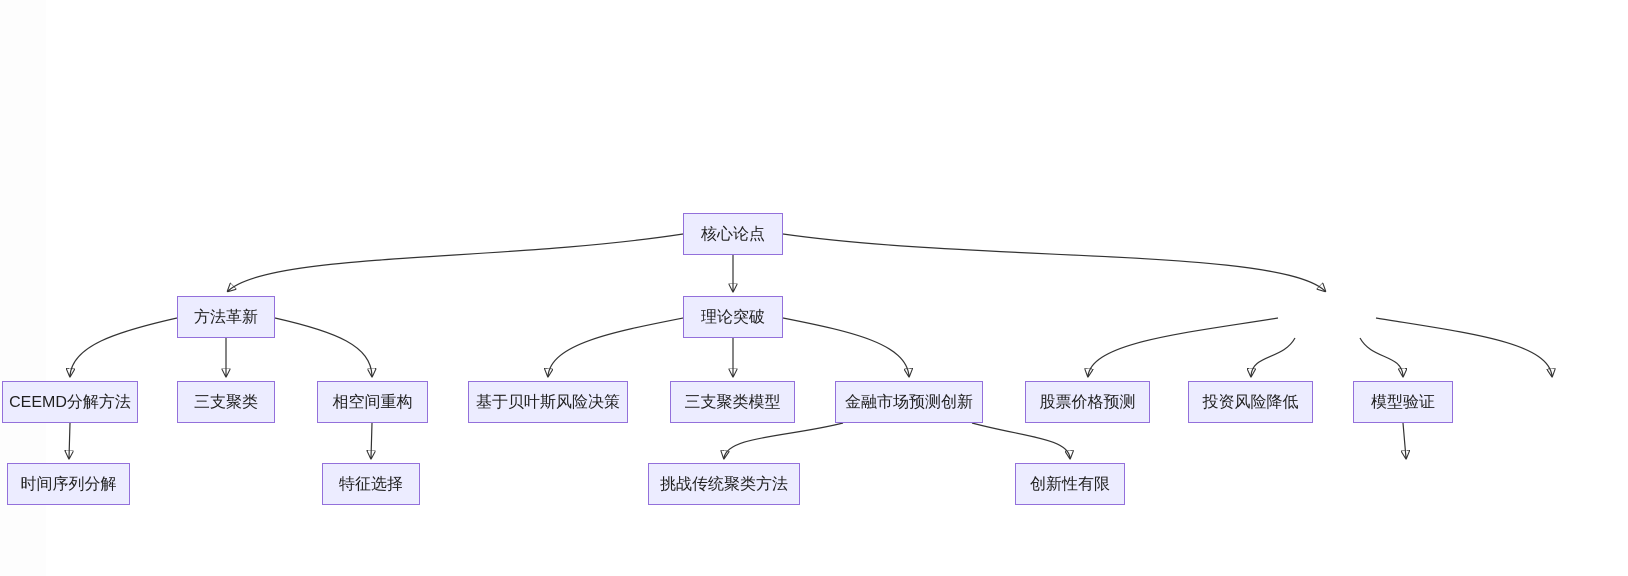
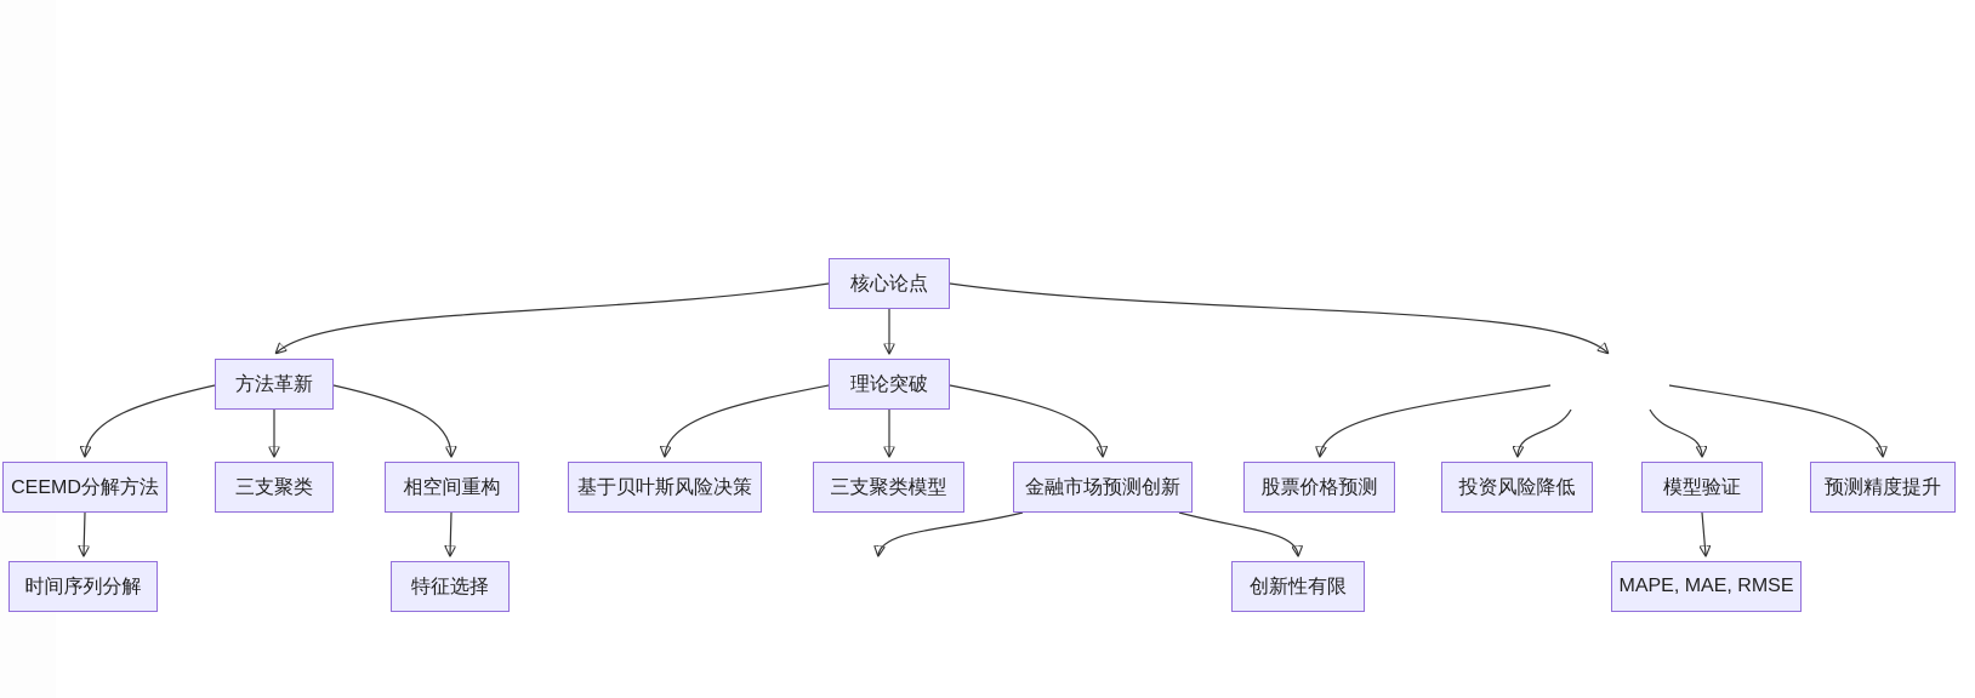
  核心论点
  方法革新
  理论突破
  CEEMD分解方法
  三支聚类
  相空间重构
  基于贝叶斯风险决策
  三支聚类模型
  金融市场预测创新
  股票价格预测
  投资风险降低
  模型验证
+ 预测精度提升
  时间序列分解
  特征选择
- 挑战传统聚类方法
  创新性有限
+ MAPE, MAE, RMSE
